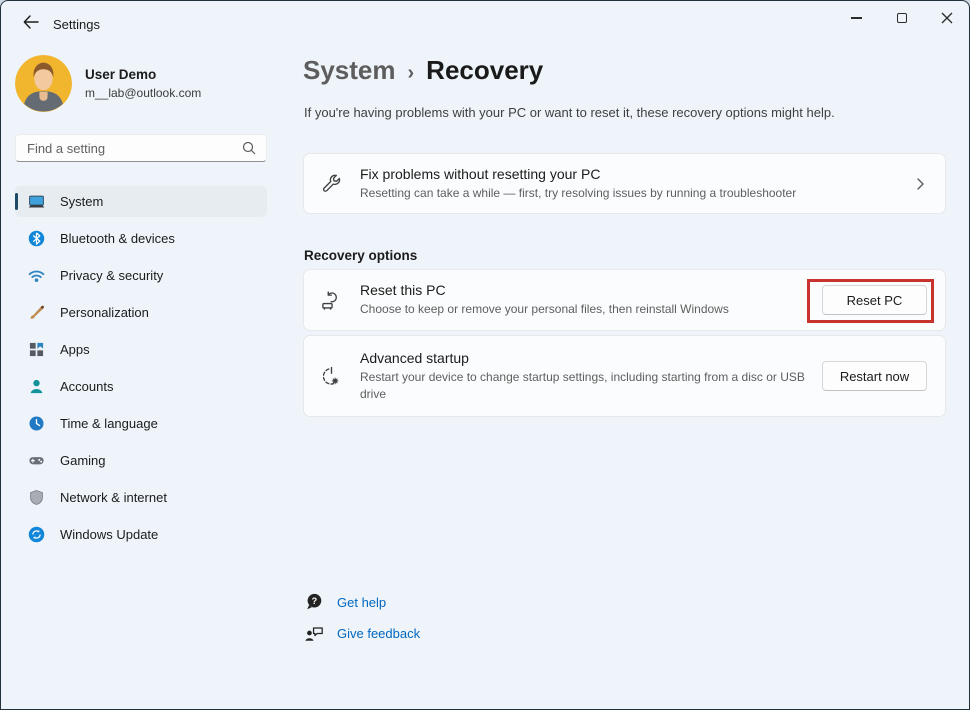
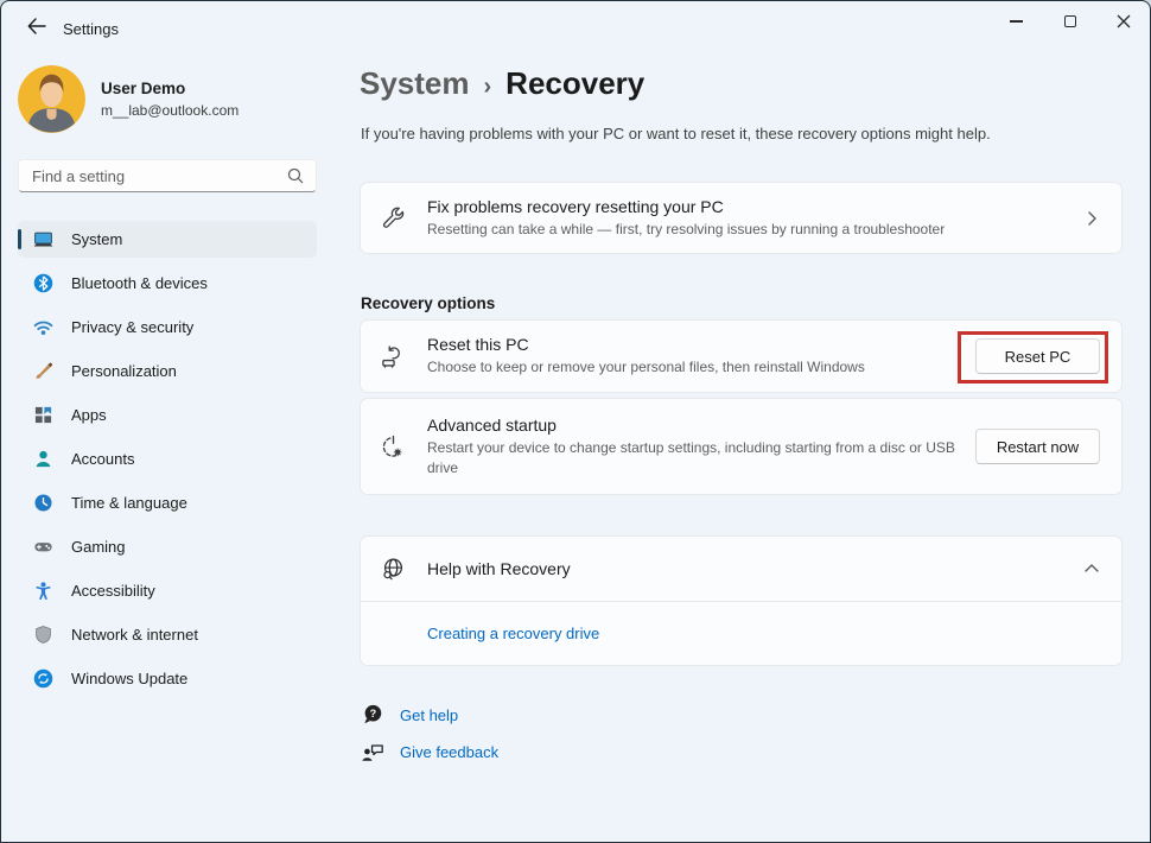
  Settings
  User Demo
  m__lab@outlook.com
  Find a setting
  System
  Bluetooth & devices
  Privacy & security
  Personalization
  Apps
  Accounts
  Time & language
  Gaming
+ Accessibility
  Network & internet
  Windows Update
  System
  ›
  Recovery
  If you're having problems with your PC or want to reset it, these recovery options might help.
- Fix problems without resetting your PC
+ Fix problems recovery resetting your PC
  Resetting can take a while — first, try resolving issues by running a troubleshooter
  Recovery options
  Reset this PC
  Choose to keep or remove your personal files, then reinstall Windows
  Reset PC
  Advanced startup
  Restart your device to change startup settings, including starting from a disc or USB drive
  Restart now
+ Help with Recovery
+ Creating a recovery drive
  ?
  Get help
  Give feedback
